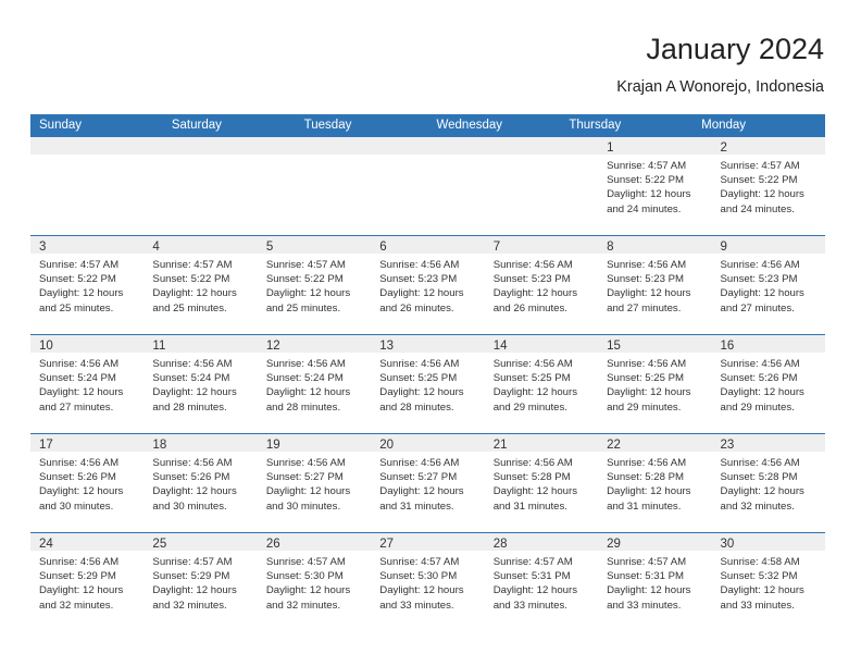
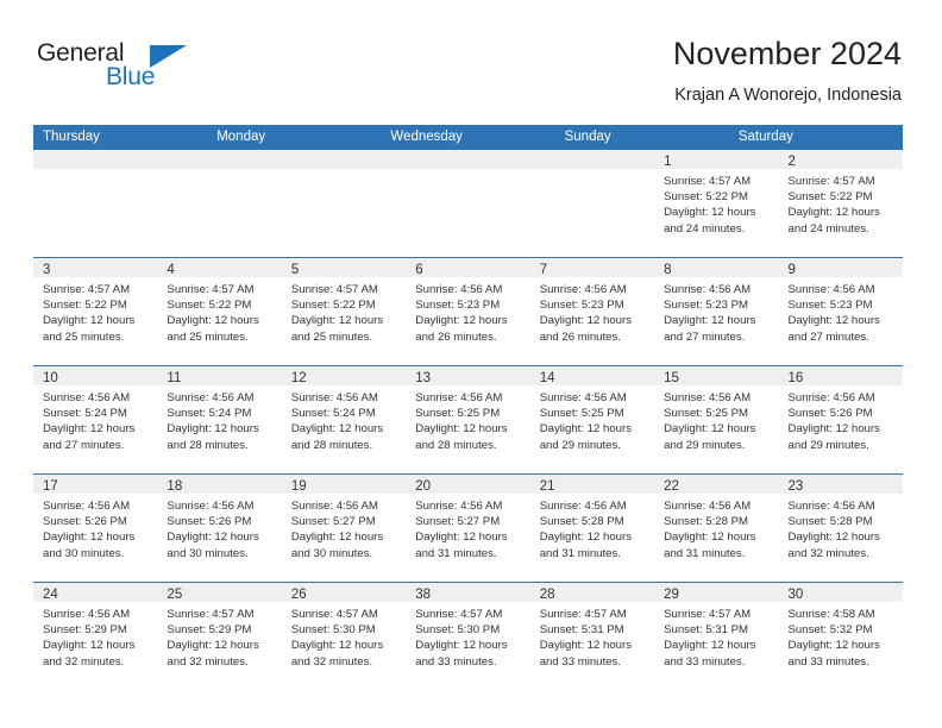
+ General
+ Blue
- January 2024
+ November 2024
  Krajan A Wonorejo, Indonesia
- Sunday
+ Thursday
- Saturday
+ Monday
- Tuesday
  Wednesday
- Thursday
+ Sunday
- Monday
+ Saturday
  1
  Sunrise: 4:57 AM
  Sunset: 5:22 PM
  Daylight: 12 hours
  and 24 minutes.
  2
  Sunrise: 4:57 AM
  Sunset: 5:22 PM
  Daylight: 12 hours
  and 24 minutes.
  3
  Sunrise: 4:57 AM
  Sunset: 5:22 PM
  Daylight: 12 hours
  and 25 minutes.
  4
  Sunrise: 4:57 AM
  Sunset: 5:22 PM
  Daylight: 12 hours
  and 25 minutes.
  5
  Sunrise: 4:57 AM
  Sunset: 5:22 PM
  Daylight: 12 hours
  and 25 minutes.
  6
  Sunrise: 4:56 AM
  Sunset: 5:23 PM
  Daylight: 12 hours
  and 26 minutes.
  7
  Sunrise: 4:56 AM
  Sunset: 5:23 PM
  Daylight: 12 hours
  and 26 minutes.
  8
  Sunrise: 4:56 AM
  Sunset: 5:23 PM
  Daylight: 12 hours
  and 27 minutes.
  9
  Sunrise: 4:56 AM
  Sunset: 5:23 PM
  Daylight: 12 hours
  and 27 minutes.
  10
  Sunrise: 4:56 AM
  Sunset: 5:24 PM
  Daylight: 12 hours
  and 27 minutes.
  11
  Sunrise: 4:56 AM
  Sunset: 5:24 PM
  Daylight: 12 hours
  and 28 minutes.
  12
  Sunrise: 4:56 AM
  Sunset: 5:24 PM
  Daylight: 12 hours
  and 28 minutes.
  13
  Sunrise: 4:56 AM
  Sunset: 5:25 PM
  Daylight: 12 hours
  and 28 minutes.
  14
  Sunrise: 4:56 AM
  Sunset: 5:25 PM
  Daylight: 12 hours
  and 29 minutes.
  15
  Sunrise: 4:56 AM
  Sunset: 5:25 PM
  Daylight: 12 hours
  and 29 minutes.
  16
  Sunrise: 4:56 AM
  Sunset: 5:26 PM
  Daylight: 12 hours
  and 29 minutes.
  17
  Sunrise: 4:56 AM
  Sunset: 5:26 PM
  Daylight: 12 hours
  and 30 minutes.
  18
  Sunrise: 4:56 AM
  Sunset: 5:26 PM
  Daylight: 12 hours
  and 30 minutes.
  19
  Sunrise: 4:56 AM
  Sunset: 5:27 PM
  Daylight: 12 hours
  and 30 minutes.
  20
  Sunrise: 4:56 AM
  Sunset: 5:27 PM
  Daylight: 12 hours
  and 31 minutes.
  21
  Sunrise: 4:56 AM
  Sunset: 5:28 PM
  Daylight: 12 hours
  and 31 minutes.
  22
  Sunrise: 4:56 AM
  Sunset: 5:28 PM
  Daylight: 12 hours
  and 31 minutes.
  23
  Sunrise: 4:56 AM
  Sunset: 5:28 PM
  Daylight: 12 hours
  and 32 minutes.
  24
  Sunrise: 4:56 AM
  Sunset: 5:29 PM
  Daylight: 12 hours
  and 32 minutes.
  25
  Sunrise: 4:57 AM
  Sunset: 5:29 PM
  Daylight: 12 hours
  and 32 minutes.
  26
  Sunrise: 4:57 AM
  Sunset: 5:30 PM
  Daylight: 12 hours
  and 32 minutes.
- 27
+ 38
  Sunrise: 4:57 AM
  Sunset: 5:30 PM
  Daylight: 12 hours
  and 33 minutes.
  28
  Sunrise: 4:57 AM
  Sunset: 5:31 PM
  Daylight: 12 hours
  and 33 minutes.
  29
  Sunrise: 4:57 AM
  Sunset: 5:31 PM
  Daylight: 12 hours
  and 33 minutes.
  30
  Sunrise: 4:58 AM
  Sunset: 5:32 PM
  Daylight: 12 hours
  and 33 minutes.
